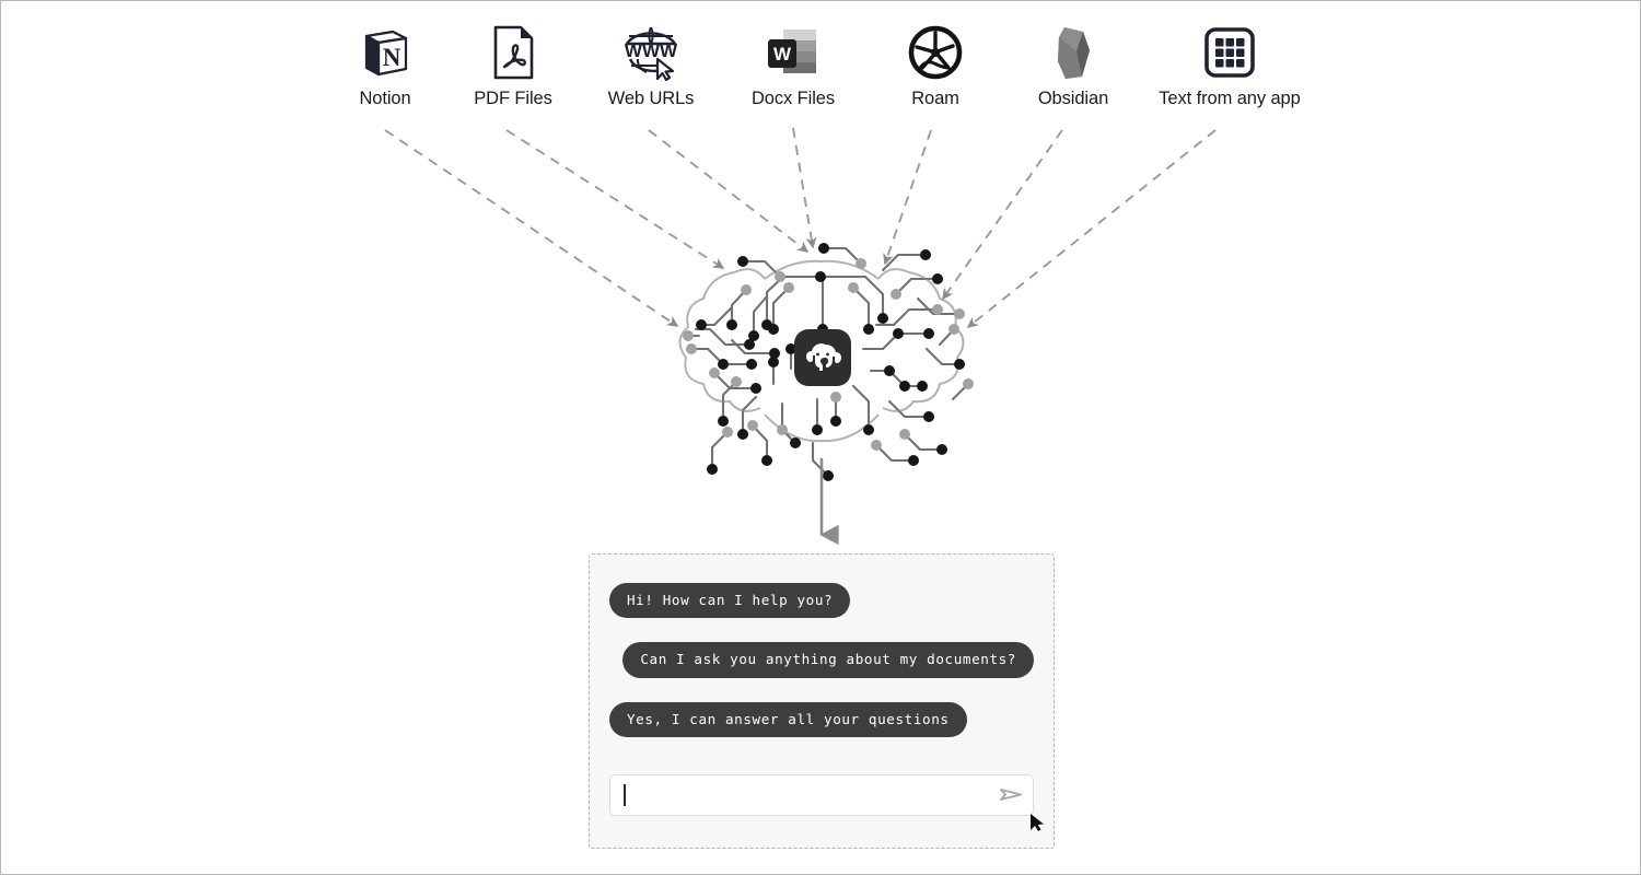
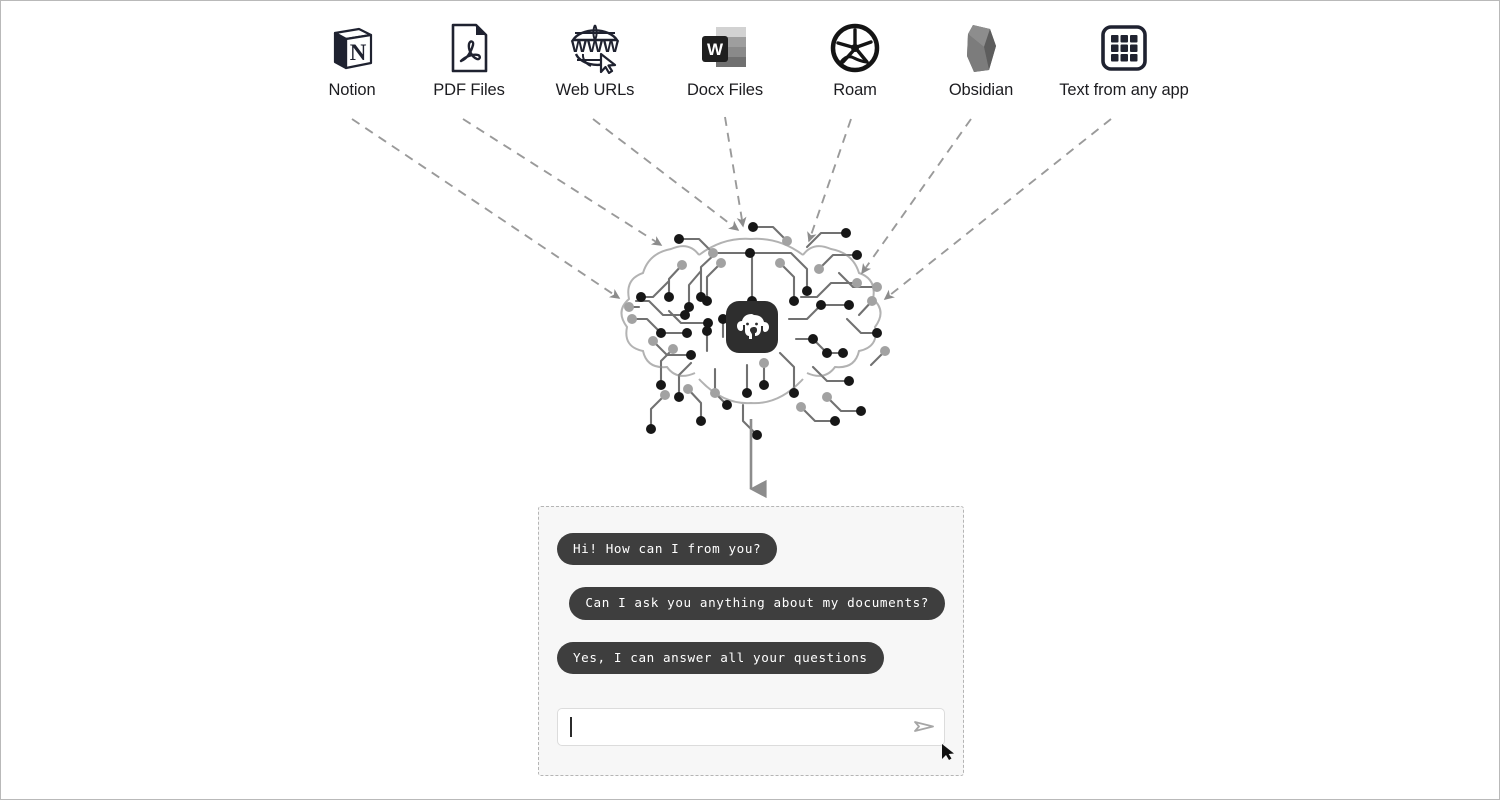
  N
  Notion
  PDF Files
  WWW
  Web URLs
  W
  Docx Files
  Roam
  Obsidian
  Text from any app
- Hi! How can I help you?
+ Hi! How can I from you?
  Can I ask you anything about my documents?
  Yes, I can answer all your questions
